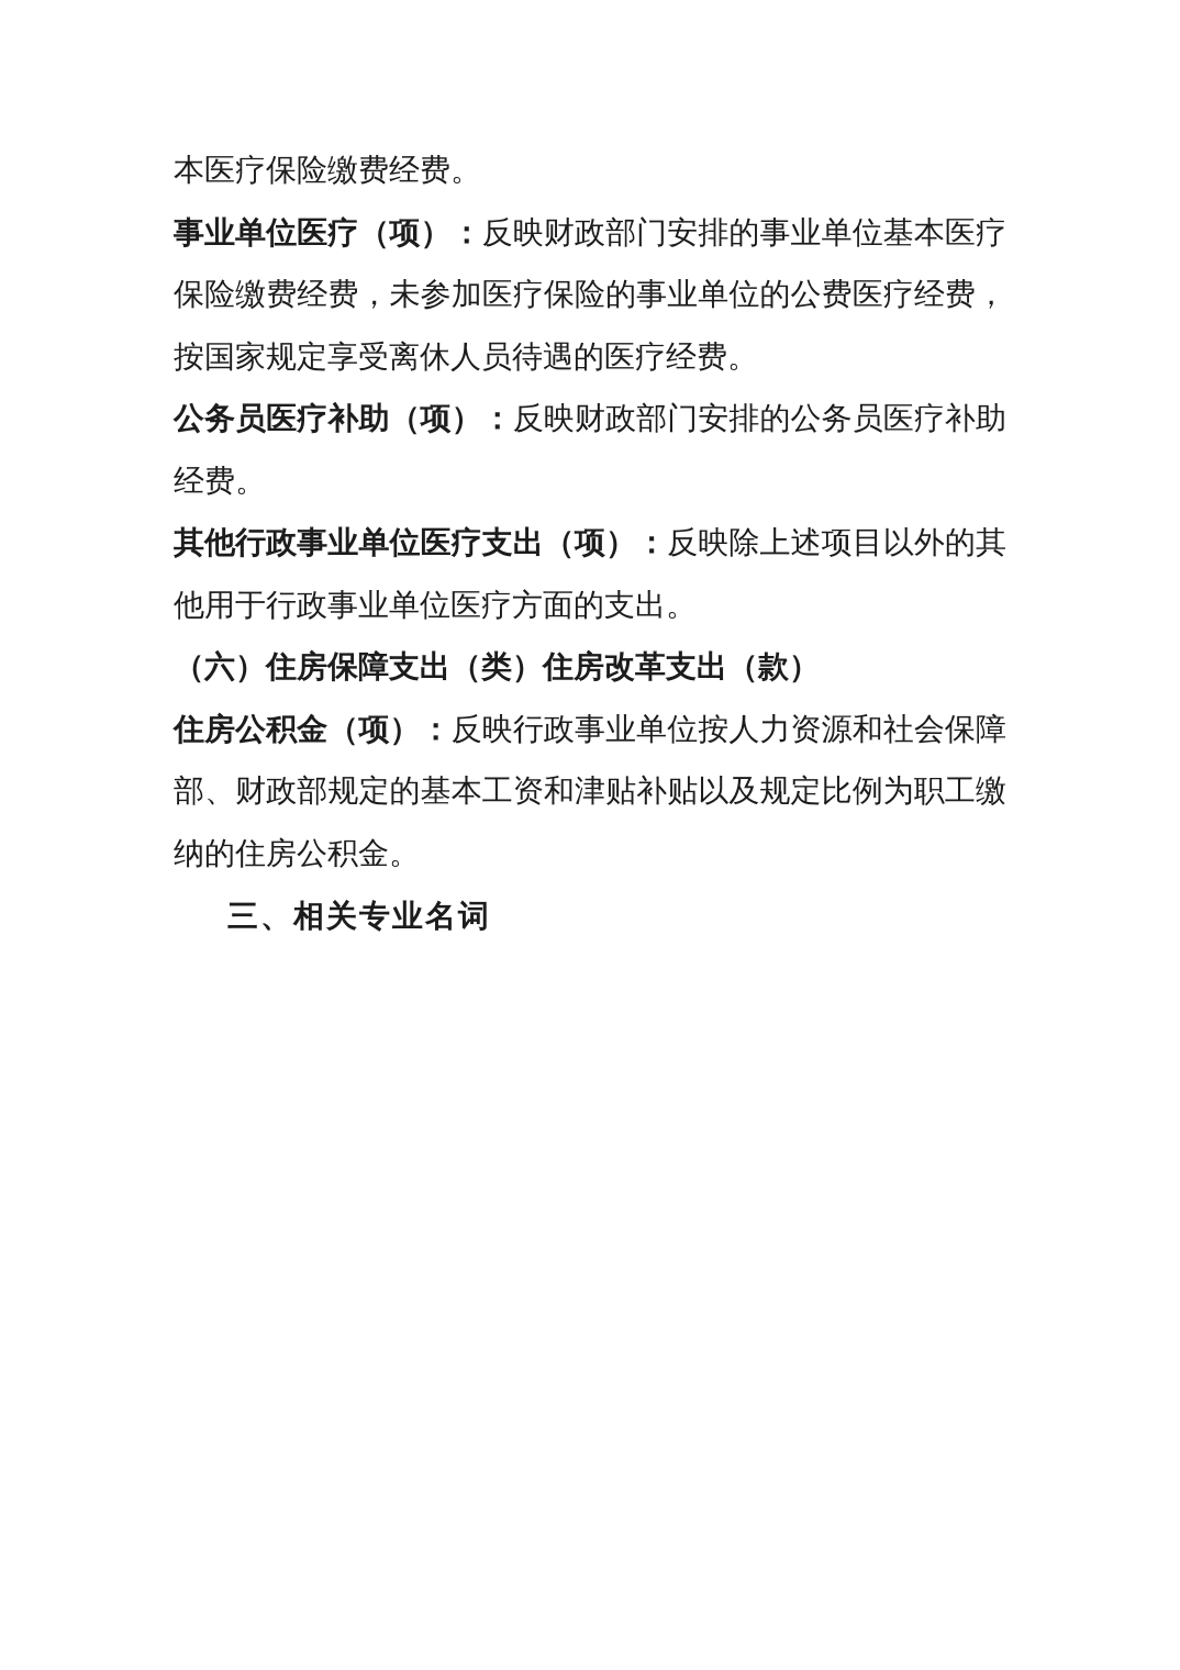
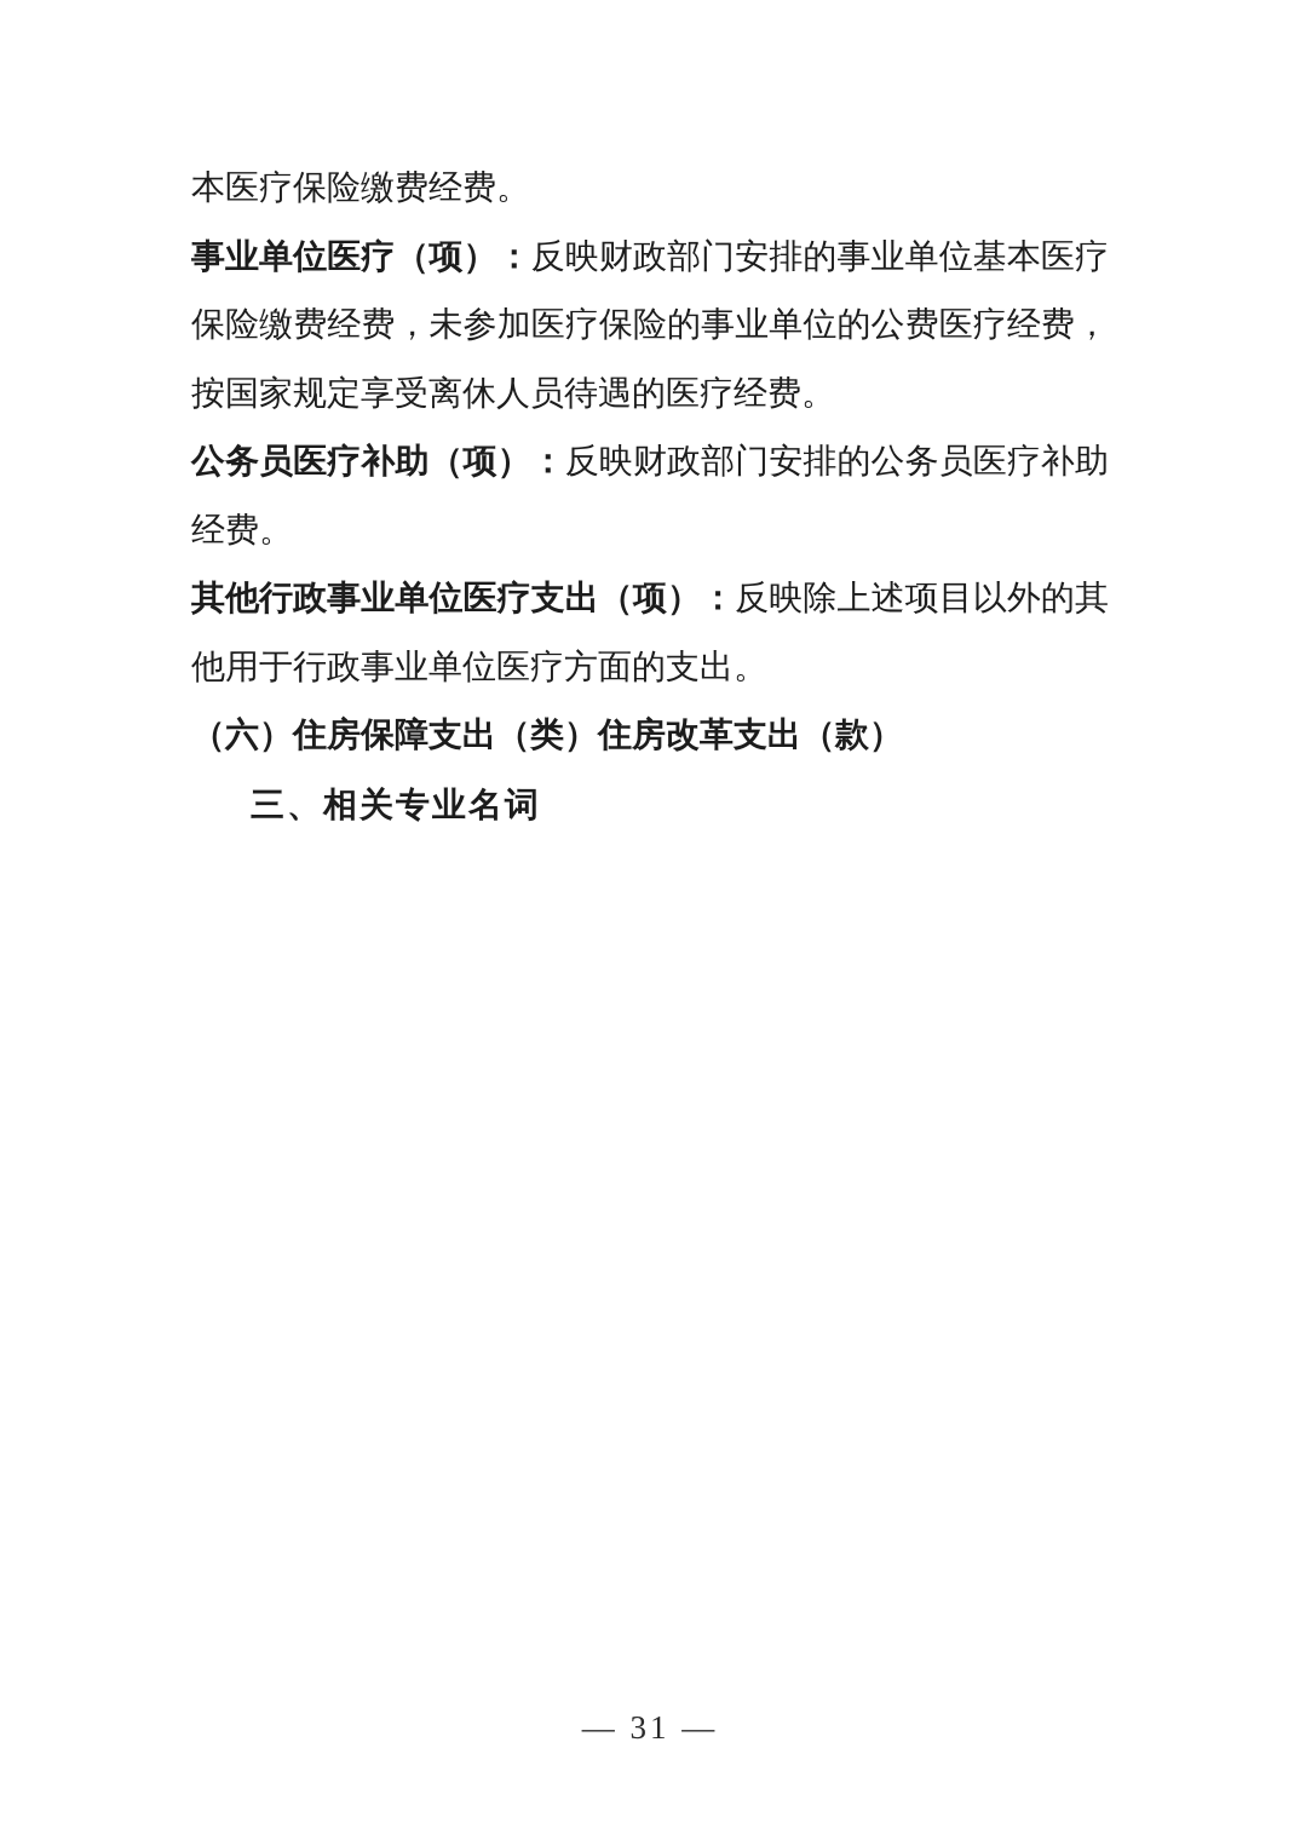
  本医疗保险缴费经费。
  事业单位医疗（项）：反映财政部门安排的事业单位基本医疗保险缴费经费，未参加医疗保险的事业单位的公费医疗经费，按国家规定享受离休人员待遇的医疗经费。
  公务员医疗补助（项）：反映财政部门安排的公务员医疗补助经费。
  其他行政事业单位医疗支出（项）：反映除上述项目以外的其他用于行政事业单位医疗方面的支出。
  （六）住房保障支出（类）住房改革支出（款）
- 住房公积金（项）：反映行政事业单位按人力资源和社会保障部、财政部规定的基本工资和津贴补贴以及规定比例为职工缴纳的住房公积金。
  三、相关专业名词
+ — 31 —
